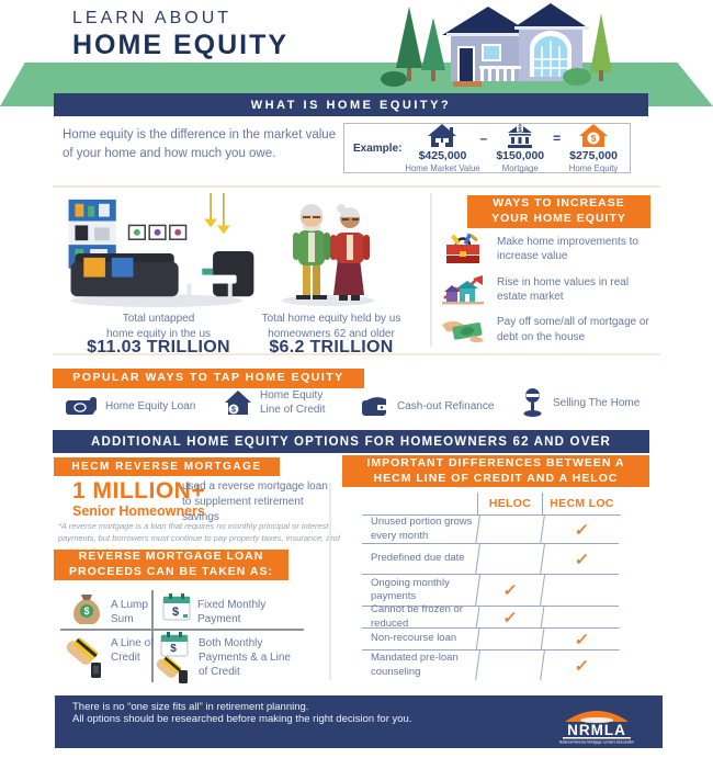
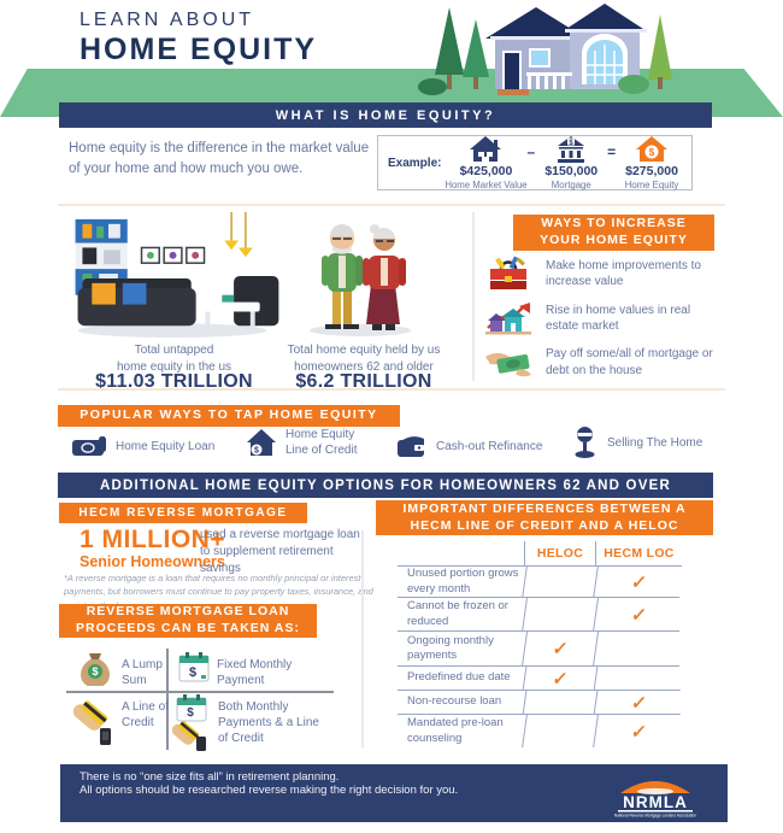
  LEARN ABOUT
  HOME EQUITY
  WHAT IS HOME EQUITY?
  Home equity is the difference in the market value of your home and how much you owe.
  Example:
  $425,000
  Home Market Value
  –
  $150,000
  Mortgage
  =
  $
  $275,000
  Home Equity
  Total untapped
  home equity in the us
  $11.03 TRILLION
  Total home equity held by us
  homeowners 62 and older
  $6.2 TRILLION
  WAYS TO INCREASE YOUR HOME EQUITY
  Make home improvements to increase value
  Rise in home values in real estate market
  Pay off some/all of mortgage or debt on the house
  POPULAR WAYS TO TAP HOME EQUITY
  Home Equity Loan
  Home Equity Line of Credit
  Cash-out Refinance
  Selling The Home
  ADDITIONAL HOME EQUITY OPTIONS FOR HOMEOWNERS 62 AND OVER
  HECM REVERSE MORTGAGE
  1 MILLION+
  Senior Homeowners
  used a reverse mortgage loan to supplement retirement savings
  *A reverse mortgage is a loan that requires no monthly principal or interest payments, but borrowers must continue to pay property taxes, insurance,nd
  REVERSE MORTGAGE LOAN PROCEEDS CAN BE TAKEN AS:
  $
  A Lump Sum
  $
  Fixed Monthly Payment
  A Line of Credit
  $
  Both Monthly Payments & a Line of Credit
  IMPORTANT DIFFERENCES BETWEEN A HECM LINE OF CREDIT AND A HELOC
  HELOC
  HECM LOC
  Unused portion grows every month
- Predefined due date
+ Cannot be frozen or reduced
  Ongoing monthly payments
- Cannot be frozen or reduced
+ Predefined due date
  Non-recourse loan
  Mandated pre-loan counseling
  There is no “one size fits all” in retirement planning.
- All options should be researched before making the right decision for you.
+ All options should be researched reverse making the right decision for you.
  NRMLA
